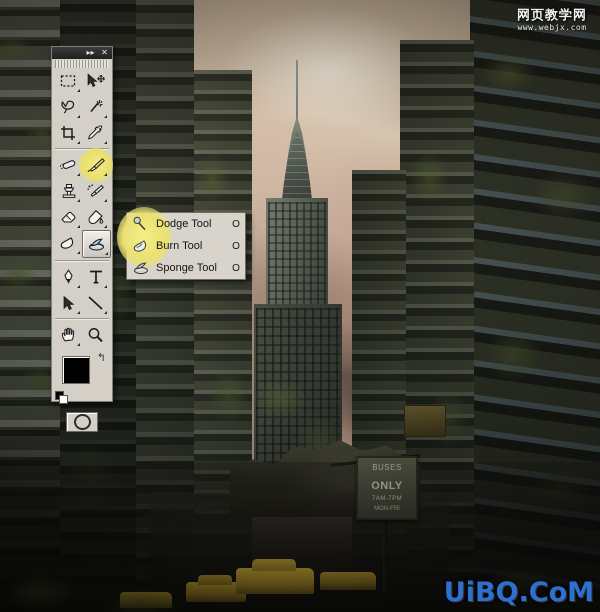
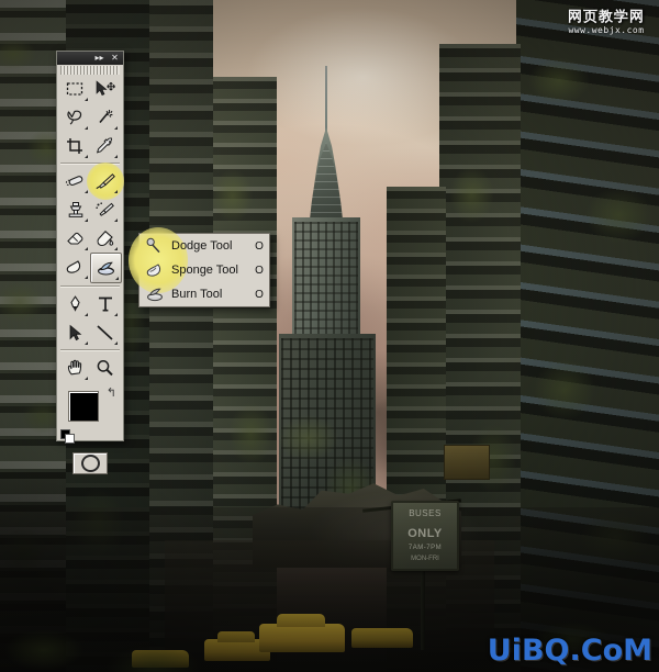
  ▸▸
  ✕
  ↰
  Dodge Tool
  O
- Burn Tool
+ Sponge Tool
  O
- Sponge Tool
+ Burn Tool
  O
  网页教学网
  www.webjx.com
  UiBQ.CoM
